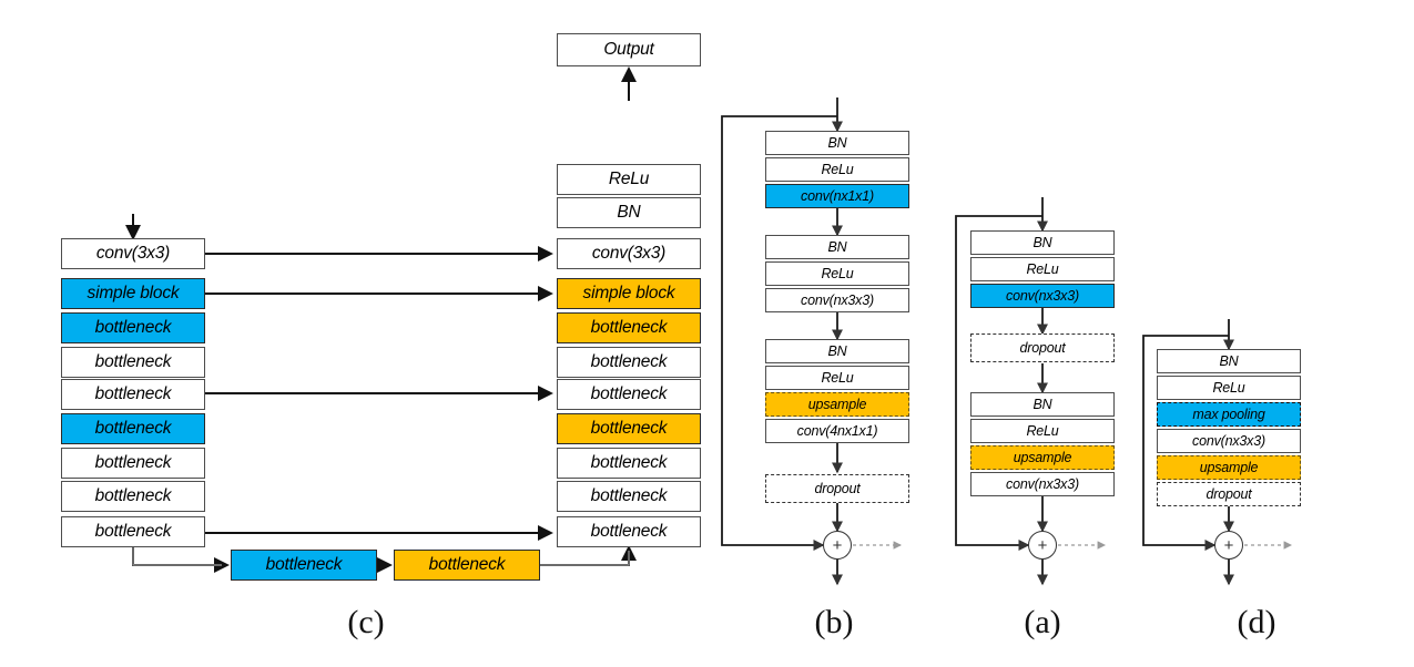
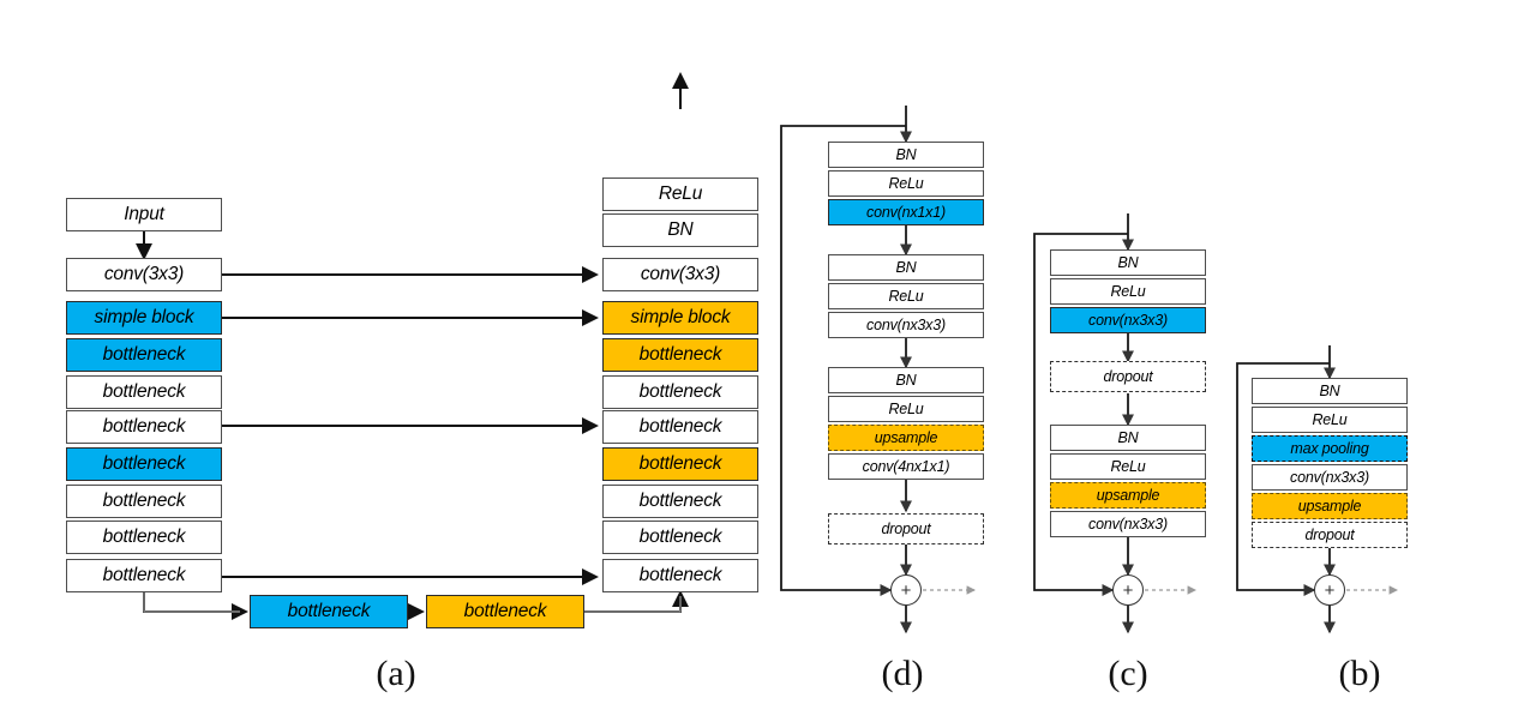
+ Input
  conv(3x3)
  simple block
  bottleneck
  bottleneck
  bottleneck
  bottleneck
  bottleneck
  bottleneck
  bottleneck
- Output
  ReLu
  BN
  conv(3x3)
  simple block
  bottleneck
  bottleneck
  bottleneck
  bottleneck
  bottleneck
  bottleneck
  bottleneck
  bottleneck
  bottleneck
  BN
  ReLu
  conv(nx1x1)
  BN
  ReLu
  conv(nx3x3)
  BN
  ReLu
  upsample
  conv(4nx1x1)
  dropout
  +
  BN
  ReLu
  conv(nx3x3)
  dropout
  BN
  ReLu
  upsample
  conv(nx3x3)
  +
  BN
  ReLu
  max pooling
  conv(nx3x3)
  upsample
  dropout
  +
- (c)
+ (a)
- (b)
+ (d)
- (a)
+ (c)
- (d)
+ (b)
